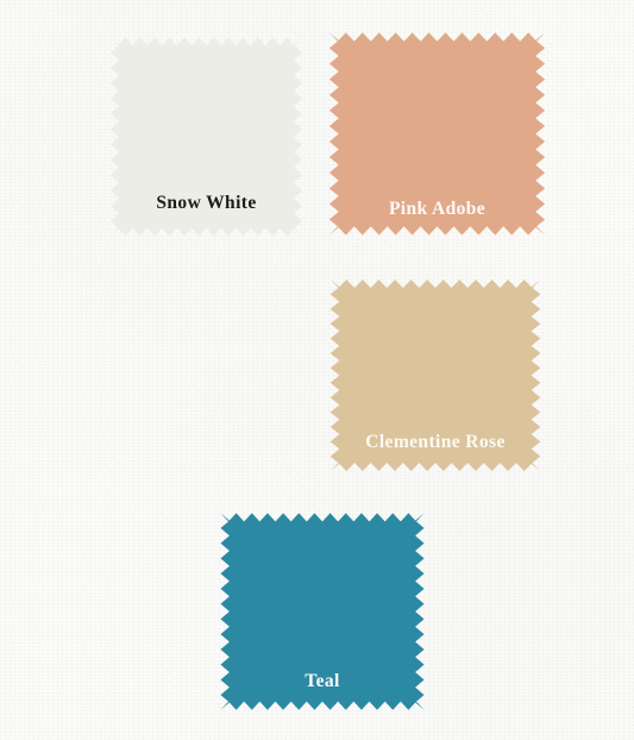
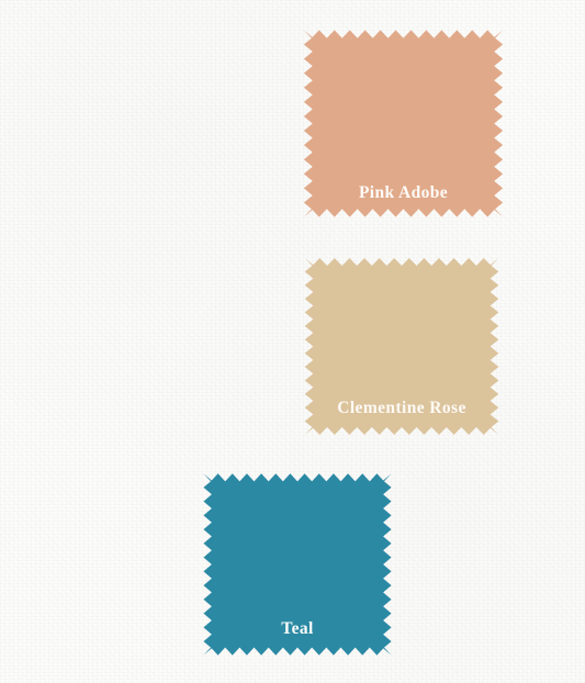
- Snow White
  Pink Adobe
  Clementine Rose
  Teal
